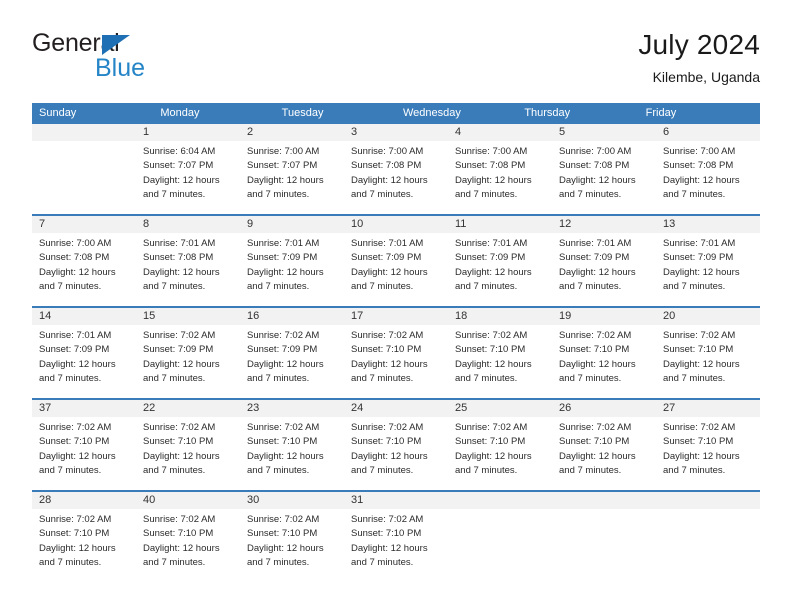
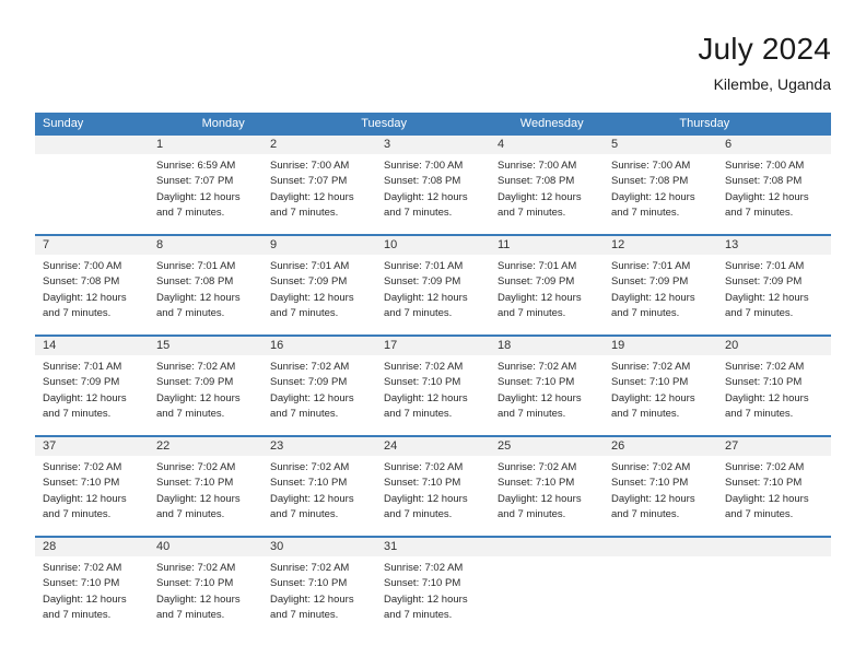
- General
- Blue
  July 2024
  Kilembe, Uganda
  Sunday
  Monday
  Tuesday
  Wednesday
  Thursday
- Friday
  1
- Sunrise: 6:04 AM
+ Sunrise: 6:59 AM
  Sunset: 7:07 PM
  Daylight: 12 hours
  and 7 minutes.
  2
  Sunrise: 7:00 AM
  Sunset: 7:07 PM
  Daylight: 12 hours
  and 7 minutes.
  3
  Sunrise: 7:00 AM
  Sunset: 7:08 PM
  Daylight: 12 hours
  and 7 minutes.
  4
  Sunrise: 7:00 AM
  Sunset: 7:08 PM
  Daylight: 12 hours
  and 7 minutes.
  5
  Sunrise: 7:00 AM
  Sunset: 7:08 PM
  Daylight: 12 hours
  and 7 minutes.
  6
  Sunrise: 7:00 AM
  Sunset: 7:08 PM
  Daylight: 12 hours
  and 7 minutes.
  7
  Sunrise: 7:00 AM
  Sunset: 7:08 PM
  Daylight: 12 hours
  and 7 minutes.
  8
  Sunrise: 7:01 AM
  Sunset: 7:08 PM
  Daylight: 12 hours
  and 7 minutes.
  9
  Sunrise: 7:01 AM
  Sunset: 7:09 PM
  Daylight: 12 hours
  and 7 minutes.
  10
  Sunrise: 7:01 AM
  Sunset: 7:09 PM
  Daylight: 12 hours
  and 7 minutes.
  11
  Sunrise: 7:01 AM
  Sunset: 7:09 PM
  Daylight: 12 hours
  and 7 minutes.
  12
  Sunrise: 7:01 AM
  Sunset: 7:09 PM
  Daylight: 12 hours
  and 7 minutes.
  13
  Sunrise: 7:01 AM
  Sunset: 7:09 PM
  Daylight: 12 hours
  and 7 minutes.
  14
  Sunrise: 7:01 AM
  Sunset: 7:09 PM
  Daylight: 12 hours
  and 7 minutes.
  15
  Sunrise: 7:02 AM
  Sunset: 7:09 PM
  Daylight: 12 hours
  and 7 minutes.
  16
  Sunrise: 7:02 AM
  Sunset: 7:09 PM
  Daylight: 12 hours
  and 7 minutes.
  17
  Sunrise: 7:02 AM
  Sunset: 7:10 PM
  Daylight: 12 hours
  and 7 minutes.
  18
  Sunrise: 7:02 AM
  Sunset: 7:10 PM
  Daylight: 12 hours
  and 7 minutes.
  19
  Sunrise: 7:02 AM
  Sunset: 7:10 PM
  Daylight: 12 hours
  and 7 minutes.
  20
  Sunrise: 7:02 AM
  Sunset: 7:10 PM
  Daylight: 12 hours
  and 7 minutes.
  37
  Sunrise: 7:02 AM
  Sunset: 7:10 PM
  Daylight: 12 hours
  and 7 minutes.
  22
  Sunrise: 7:02 AM
  Sunset: 7:10 PM
  Daylight: 12 hours
  and 7 minutes.
  23
  Sunrise: 7:02 AM
  Sunset: 7:10 PM
  Daylight: 12 hours
  and 7 minutes.
  24
  Sunrise: 7:02 AM
  Sunset: 7:10 PM
  Daylight: 12 hours
  and 7 minutes.
  25
  Sunrise: 7:02 AM
  Sunset: 7:10 PM
  Daylight: 12 hours
  and 7 minutes.
  26
  Sunrise: 7:02 AM
  Sunset: 7:10 PM
  Daylight: 12 hours
  and 7 minutes.
  27
  Sunrise: 7:02 AM
  Sunset: 7:10 PM
  Daylight: 12 hours
  and 7 minutes.
  28
  Sunrise: 7:02 AM
  Sunset: 7:10 PM
  Daylight: 12 hours
  and 7 minutes.
  40
  Sunrise: 7:02 AM
  Sunset: 7:10 PM
  Daylight: 12 hours
  and 7 minutes.
  30
  Sunrise: 7:02 AM
  Sunset: 7:10 PM
  Daylight: 12 hours
  and 7 minutes.
  31
  Sunrise: 7:02 AM
  Sunset: 7:10 PM
  Daylight: 12 hours
  and 7 minutes.
